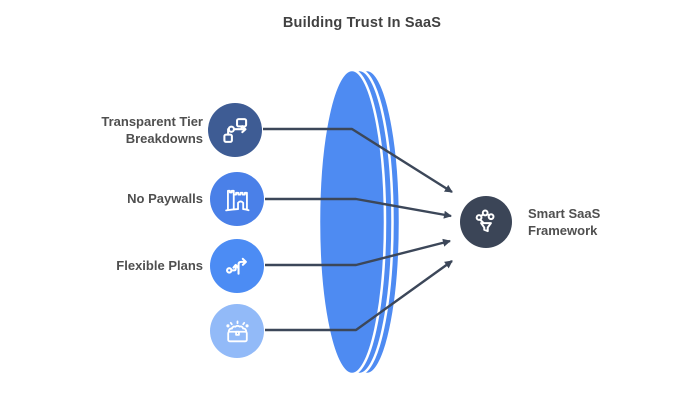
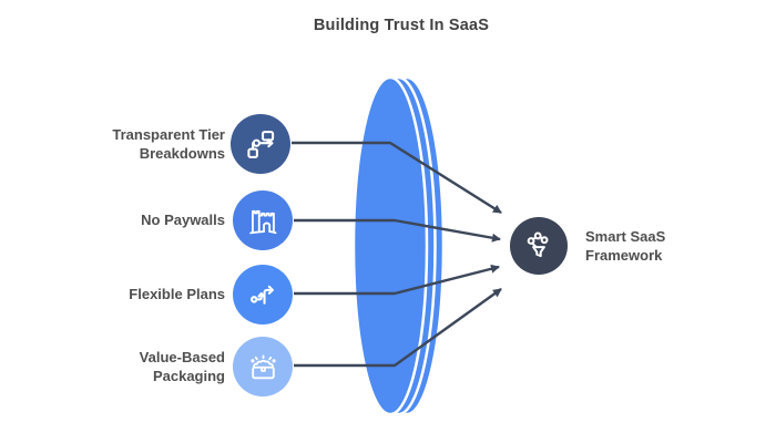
  Building Trust In SaaS
  Transparent Tier Breakdowns
  No Paywalls
  Flexible Plans
+ Value-Based Packaging
  Smart SaaS Framework
